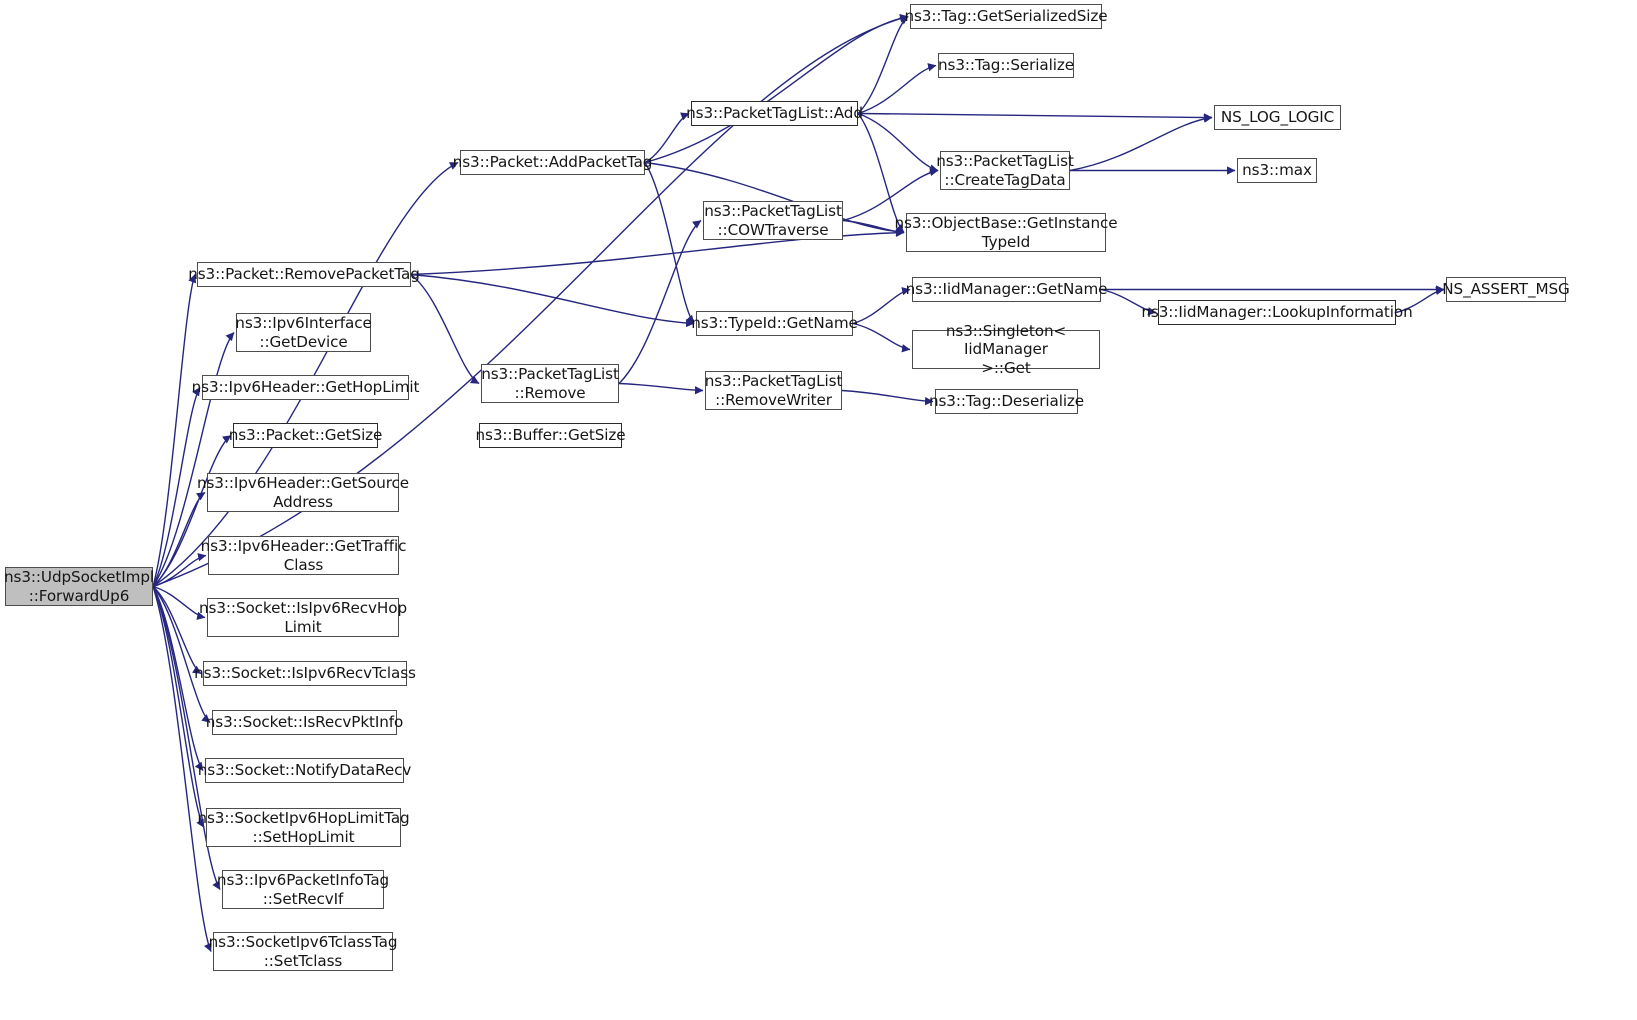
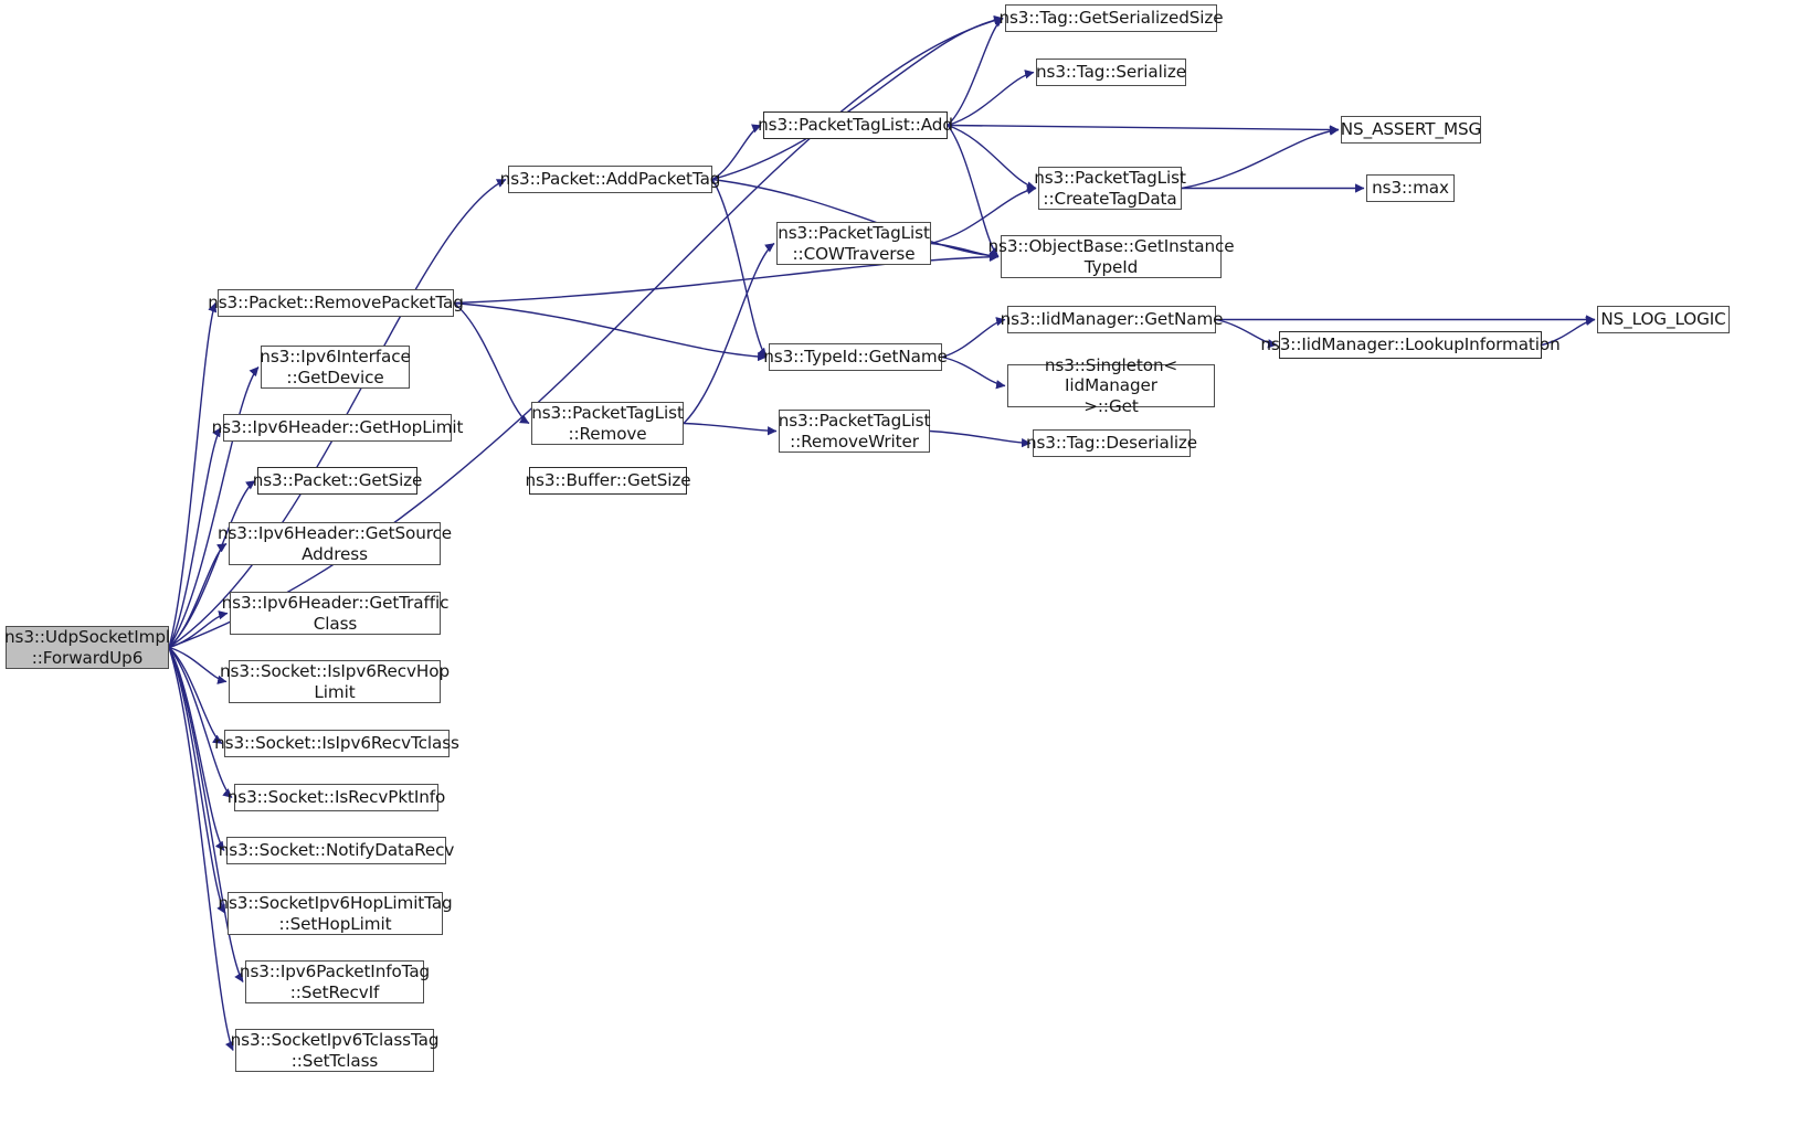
  ns3::UdpSocketImpl
  ::ForwardUp6
  ns3::Packet::RemovePacketTag
  ns3::Ipv6Interface
  ::GetDevice
  ns3::Ipv6Header::GetHopLimit
  ns3::Packet::GetSize
  ns3::Ipv6Header::GetSource
  Address
  ns3::Ipv6Header::GetTraffic
  Class
  ns3::Socket::IsIpv6RecvHop
  Limit
  ns3::Socket::IsIpv6RecvTclass
  ns3::Socket::IsRecvPktInfo
  ns3::Socket::NotifyDataRecv
  ns3::SocketIpv6HopLimitTag
  ::SetHopLimit
  ns3::Ipv6PacketInfoTag
  ::SetRecvIf
  ns3::SocketIpv6TclassTag
  ::SetTclass
  ns3::Packet::AddPacketTag
  ns3::PacketTagList
  ::Remove
  ns3::Buffer::GetSize
  ns3::PacketTagList::Add
  ns3::PacketTagList
  ::COWTraverse
  ns3::TypeId::GetName
  ns3::PacketTagList
  ::RemoveWriter
  ns3::Tag::GetSerializedSize
  ns3::Tag::Serialize
  ns3::PacketTagList
  ::CreateTagData
  ns3::ObjectBase::GetInstance
  TypeId
  ns3::IidManager::GetName
  ns3::Singleton< IidManager
  >::Get
  ns3::Tag::Deserialize
- NS_LOG_LOGIC
+ NS_ASSERT_MSG
  ns3::max
  ns3::IidManager::LookupInformation
- NS_ASSERT_MSG
+ NS_LOG_LOGIC
